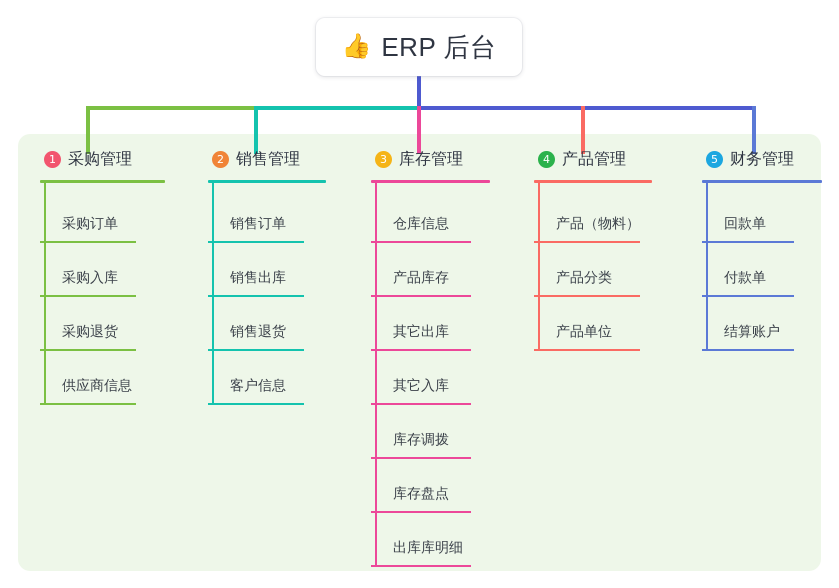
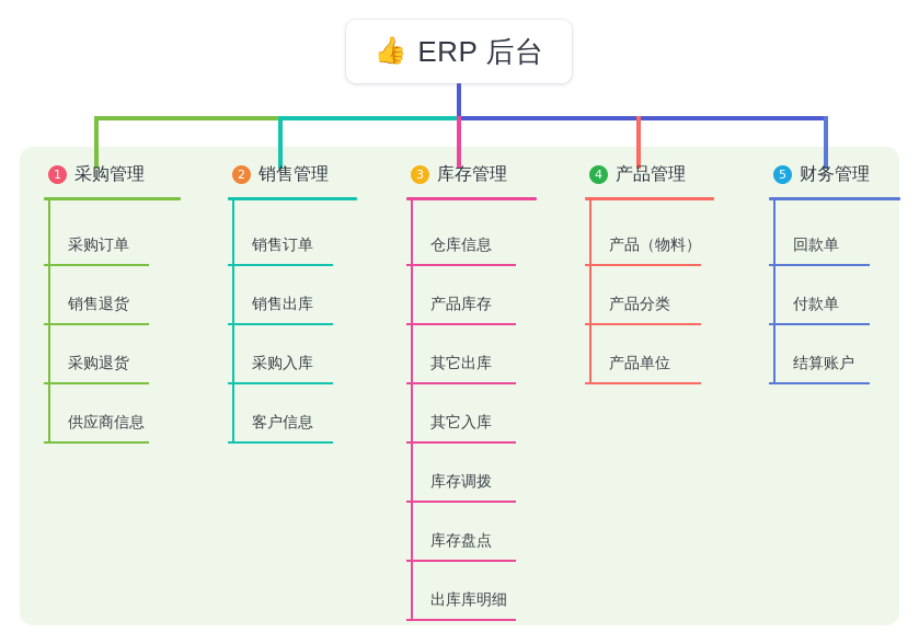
  👍
  ERP 后台
  1
  采购管理
  采购订单
- 采购入库
+ 销售退货
  采购退货
  供应商信息
  2
  销售管理
  销售订单
  销售出库
- 销售退货
+ 采购入库
  客户信息
  3
  库存管理
  仓库信息
  产品库存
  其它出库
  其它入库
  库存调拨
  库存盘点
  出库库明细
  4
  产品管理
  产品（物料）
  产品分类
  产品单位
  5
  财务管理
  回款单
  付款单
  结算账户
